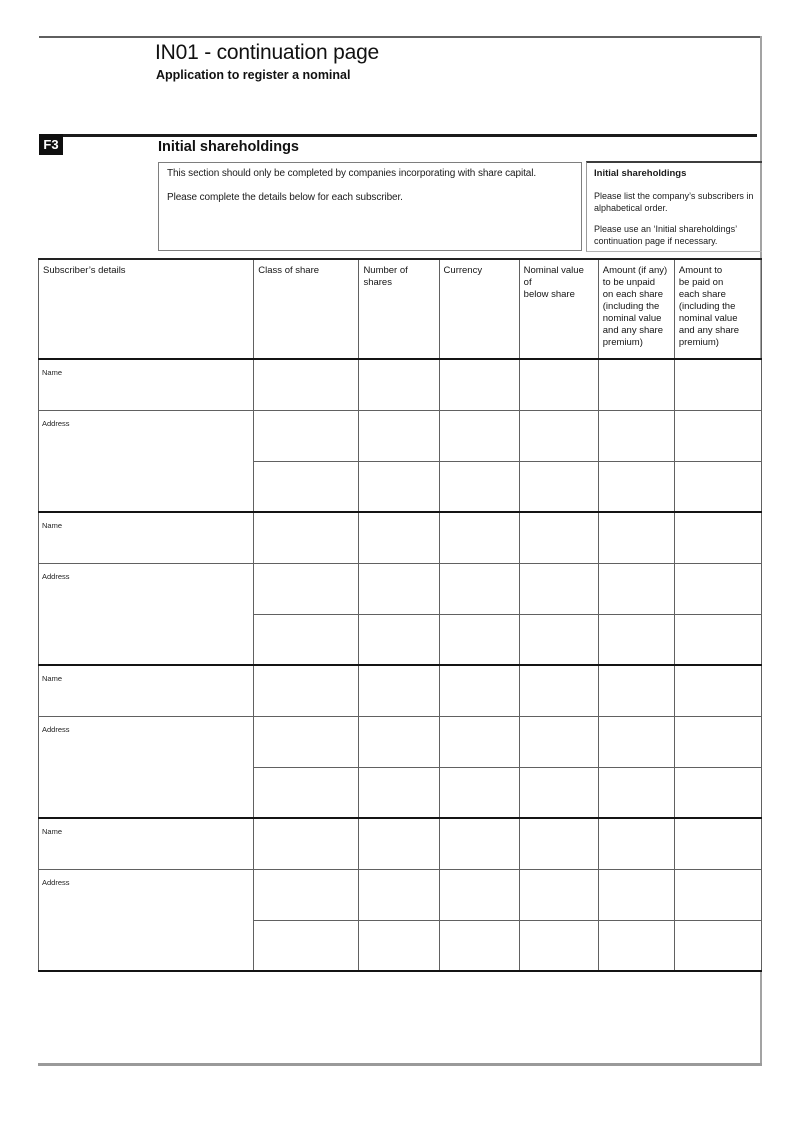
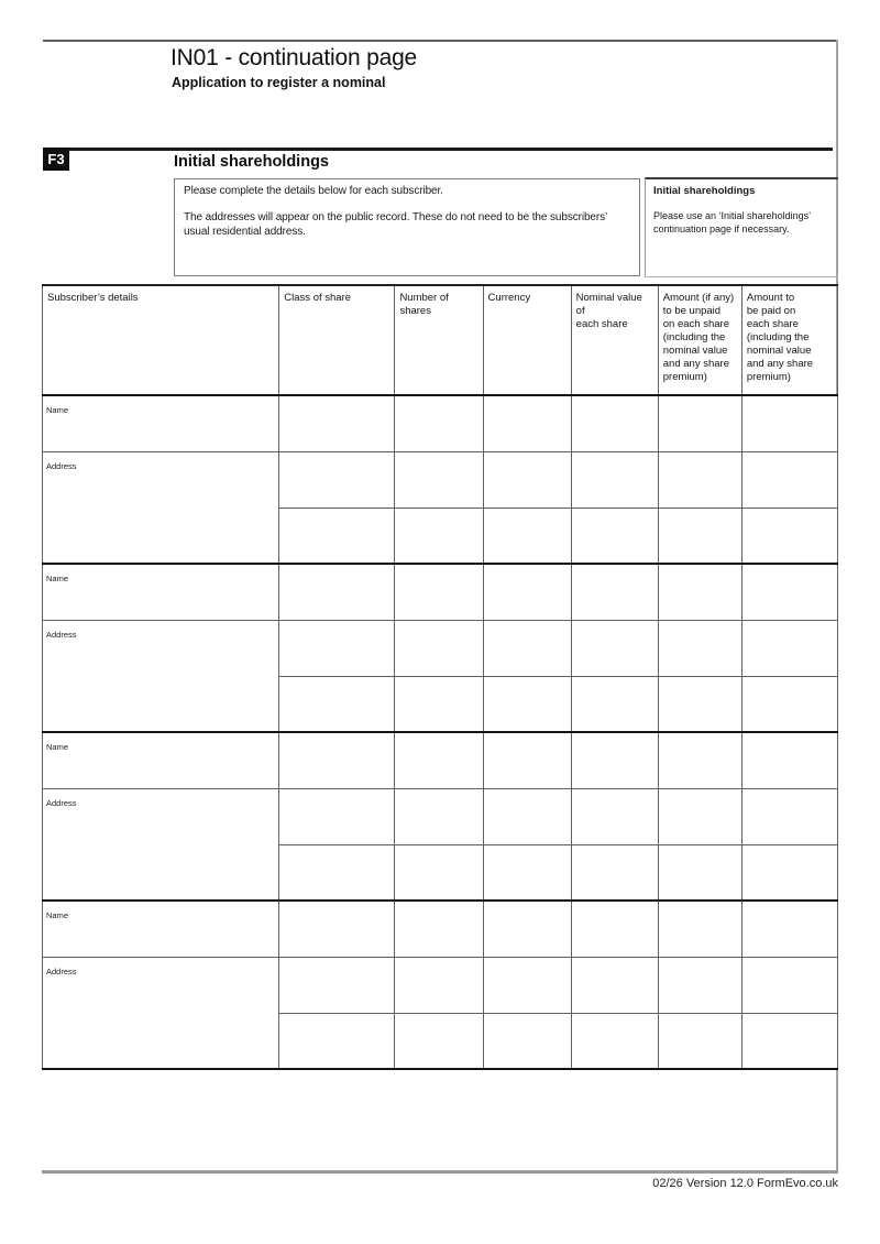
  IN01 - continuation page
  Application to register a nominal
  F3
  Initial shareholdings
- This section should only be completed by companies incorporating with share capital.
  Please complete the details below for each subscriber.
+ The addresses will appear on the public record. These do not need to be the subscribers’ usual residential address.
  Initial shareholdings
- Please list the company’s subscribers in alphabetical order.
  Please use an ‘Initial shareholdings’ continuation page if necessary.
- Subscriber’s details	Class of share	Number of shares	Currency	Nominal value of below share	Amount (if any) to be unpaid on each share (including the nominal value and any share premium)	Amount to be paid on each share (including the nominal value and any share premium)
+ Subscriber’s details	Class of share	Number of shares	Currency	Nominal value of each share	Amount (if any) to be unpaid on each share (including the nominal value and any share premium)	Amount to be paid on each share (including the nominal value and any share premium)
  Name
  Address
  Name
  Address
  Name
  Address
  Name
  Address
+ 02/26 Version 12.0 FormEvo.co.uk
